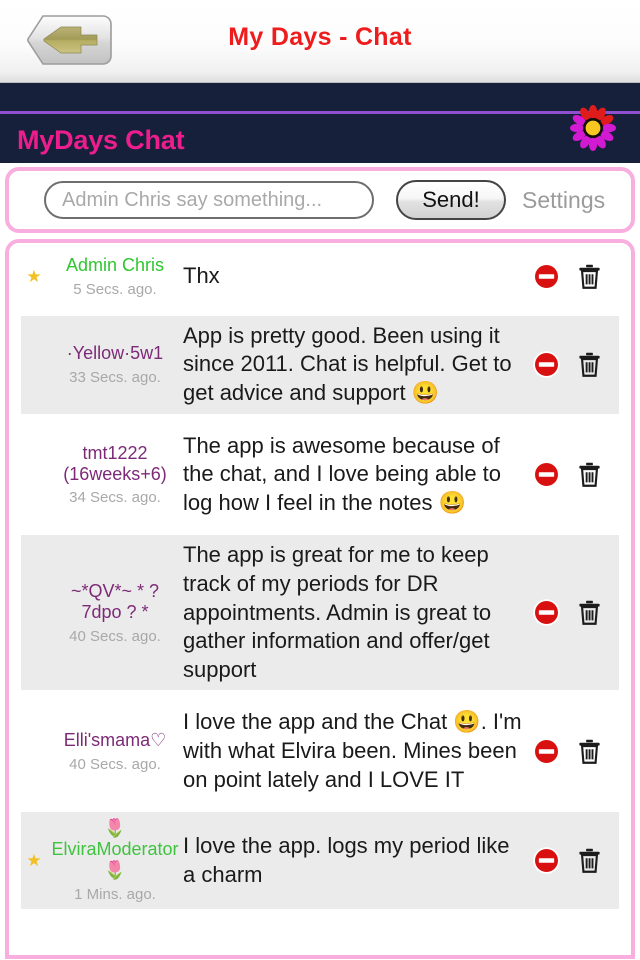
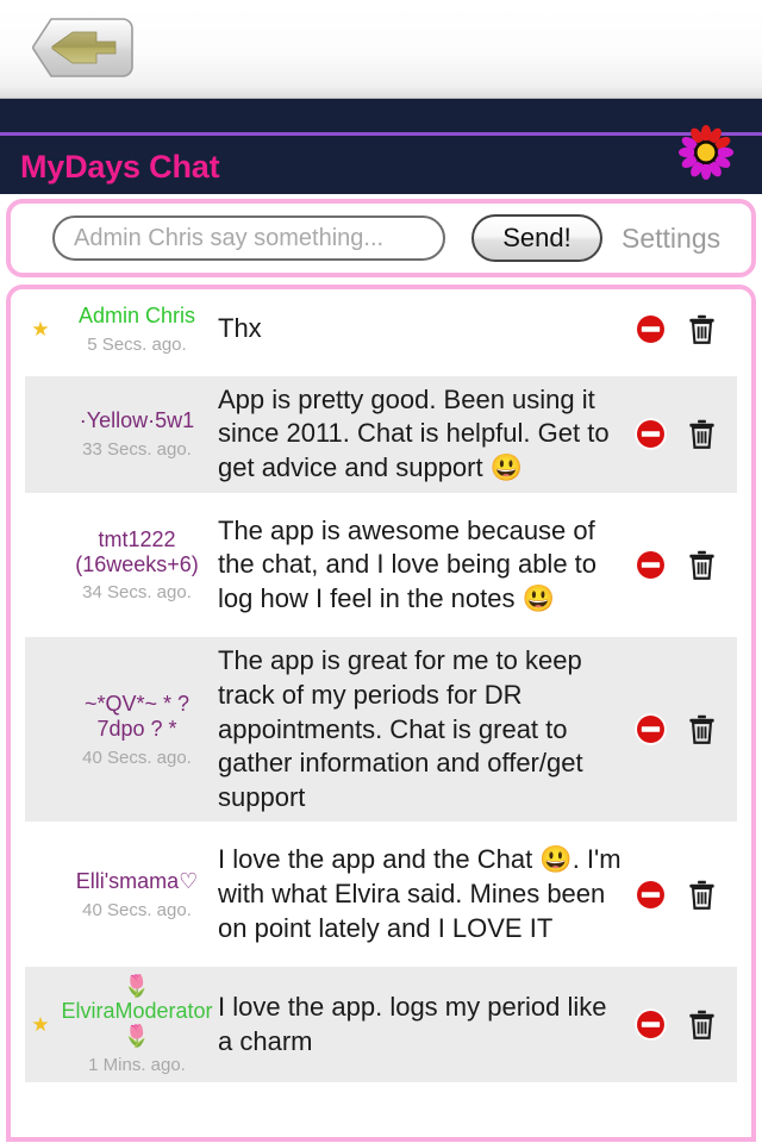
- My Days - Chat
  MyDays Chat
  Admin Chris say something...
  Send!
  Settings
  ★
  Admin Chris
  5 Secs. ago.
  Thx
  ·Yellow·5w1
  33 Secs. ago.
  App is pretty good. Been using it since 2011. Chat is helpful. Get to get advice and support 😃
  tmt1222 (16weeks+6)
  34 Secs. ago.
  The app is awesome because of the chat, and I love being able to log how I feel in the notes 😃
  ~*QV*~ * ? 7dpo ? *
  40 Secs. ago.
- The app is great for me to keep track of my periods for DR appointments. Admin is great to gather information and offer/get support
+ The app is great for me to keep track of my periods for DR appointments. Chat is great to gather information and offer/get support
  Elli'smama♡
  40 Secs. ago.
- I love the app and the Chat 😃. I'm with what Elvira been. Mines been on point lately and I LOVE IT
+ I love the app and the Chat 😃. I'm with what Elvira said. Mines been on point lately and I LOVE IT
  ★
  🌷 ElviraModerator 🌷
  1 Mins. ago.
  I love the app. logs my period like a charm
